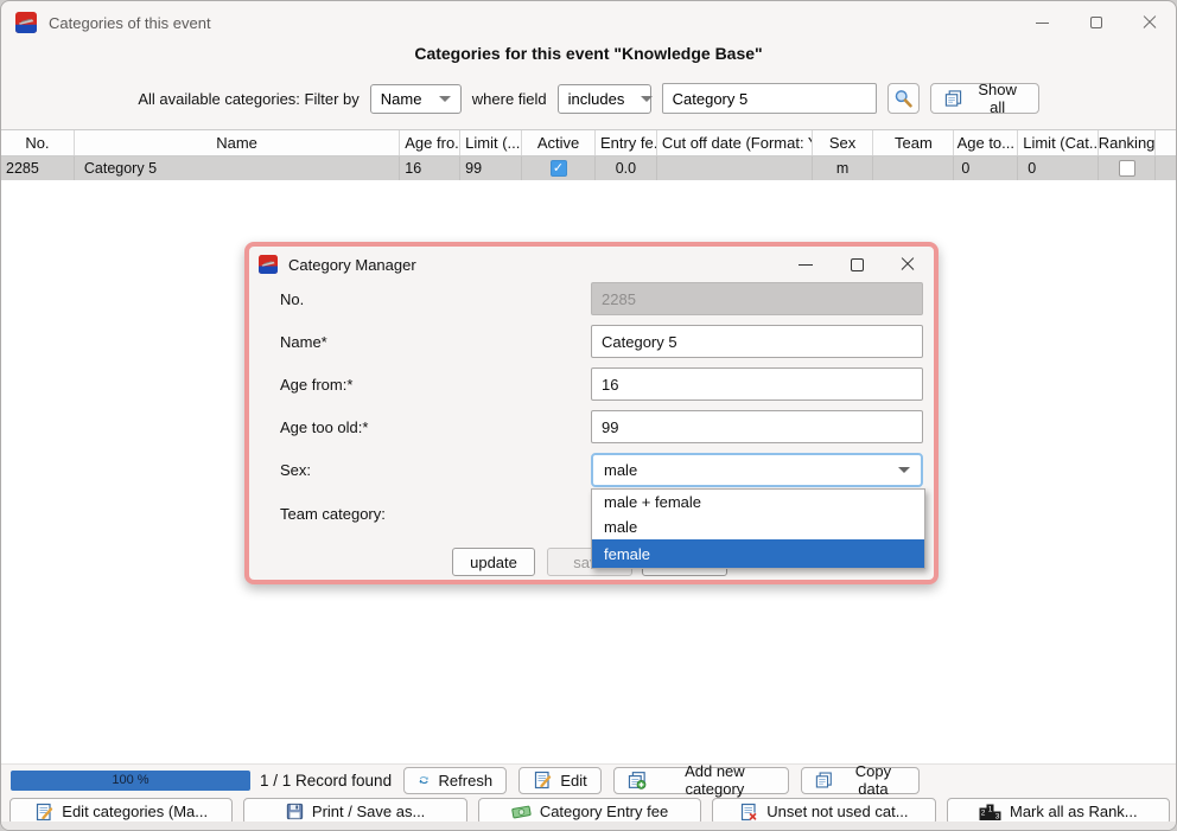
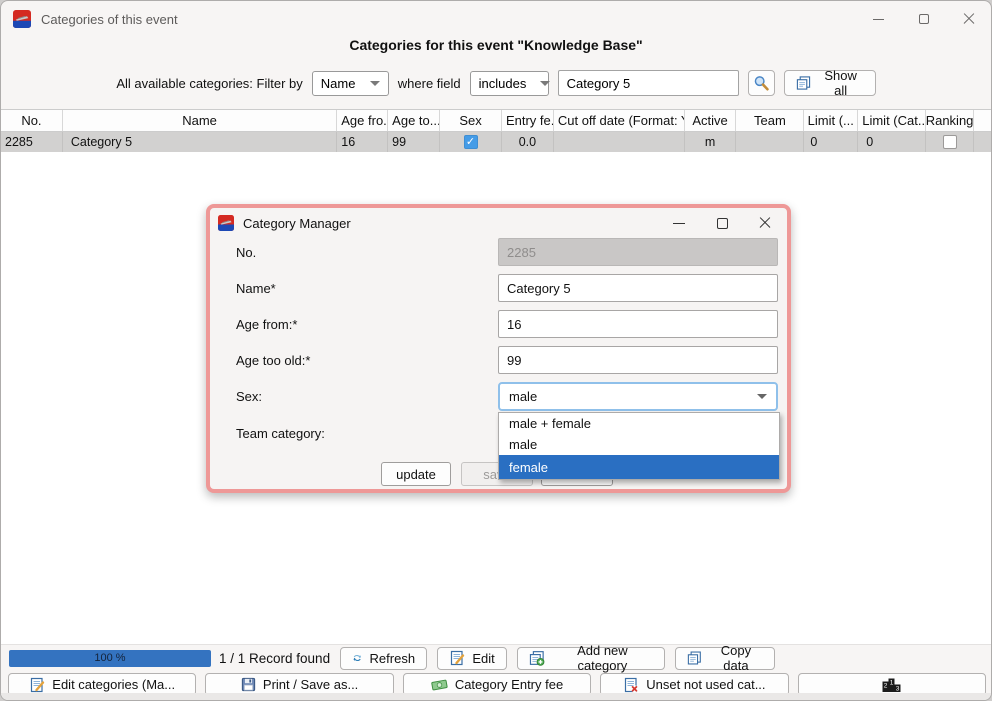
  Categories of this event
  Categories for this event "Knowledge Base"
  All available categories: Filter by
  Name
  where field
  includes
  Category 5
  Show all
  No.
  Name
  Age fro.
- Limit (...
+ Age to...
- Active
+ Sex
  Entry fe.
  Cut off date (Format: Y
- Sex
+ Active
  Team
- Age to...
+ Limit (...
  Limit (Cat..
  Ranking
  2285
  Category 5
  16
  99
  ✓
  0.0
  m
  0
  0
  100 %
  1 / 1 Record found
  Refresh
  Edit
  Add new category
  Copy data
  Edit categories (Ma...
  Print / Save as...
  Category Entry fee
  Unset not used cat...
- Mark all as Rank...
  Category Manager
  No.
  2285
  Name*
  Category 5
  Age from:*
  16
  Age too old:*
  99
  Sex:
  male
  Team category:
  update
  male + female
  male
  female
